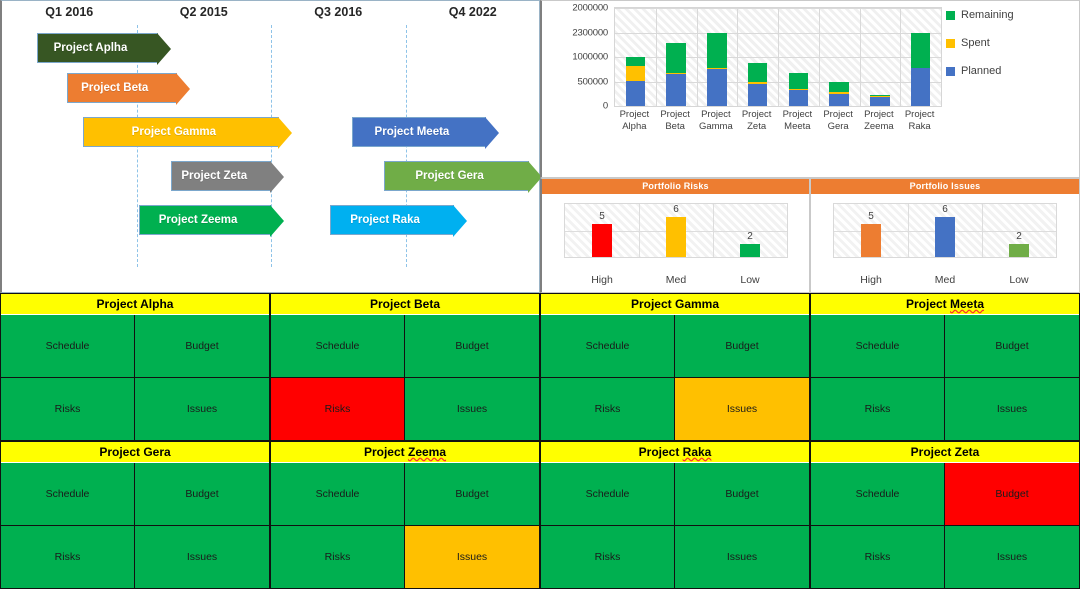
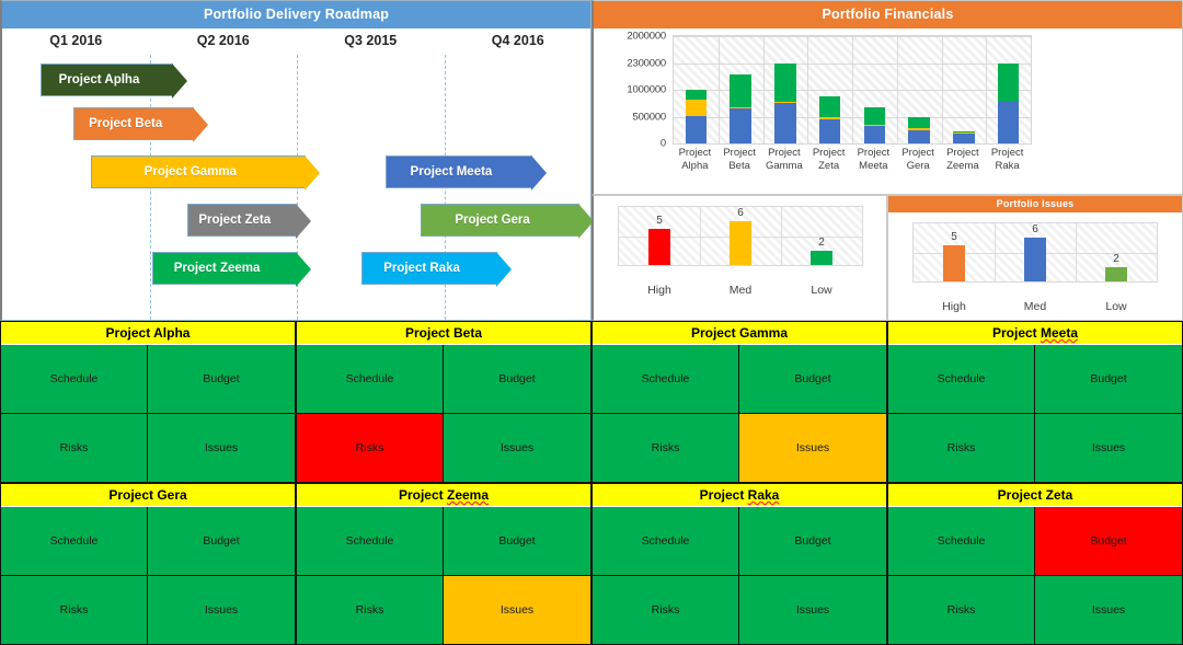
+ Portfolio Delivery Roadmap
  Q1 2016
- Q2 2015
+ Q2 2016
- Q3 2016
+ Q3 2015
- Q4 2022
+ Q4 2016
  Project Aplha
  Project Beta
  Project Gamma
  Project Meeta
  Project Zeta
  Project Gera
  Project Zeema
  Project Raka
+ Portfolio Financials
  0
  500000
  1000000
  2300000
  2000000
  Project Alpha
  Project Beta
  Project Gamma
  Project Zeta
  Project Meeta
  Project Gera
  Project Zeema
  Project Raka
- Remaining
- Spent
- Planned
- Portfolio Risks
  5
  High
  6
  Med
  2
  Low
  Portfolio Issues
  5
  High
  6
  Med
  2
  Low
  Project Alpha
  Schedule
  Budget
  Risks
  Issues
  Project Beta
  Schedule
  Budget
  Risks
  Issues
  Project Gamma
  Schedule
  Budget
  Risks
  Issues
  Project Meeta
  Schedule
  Budget
  Risks
  Issues
  Project Gera
  Schedule
  Budget
  Risks
  Issues
  Project Zeema
  Schedule
  Budget
  Risks
  Issues
  Project Raka
  Schedule
  Budget
  Risks
  Issues
  Project Zeta
  Schedule
  Budget
  Risks
  Issues
